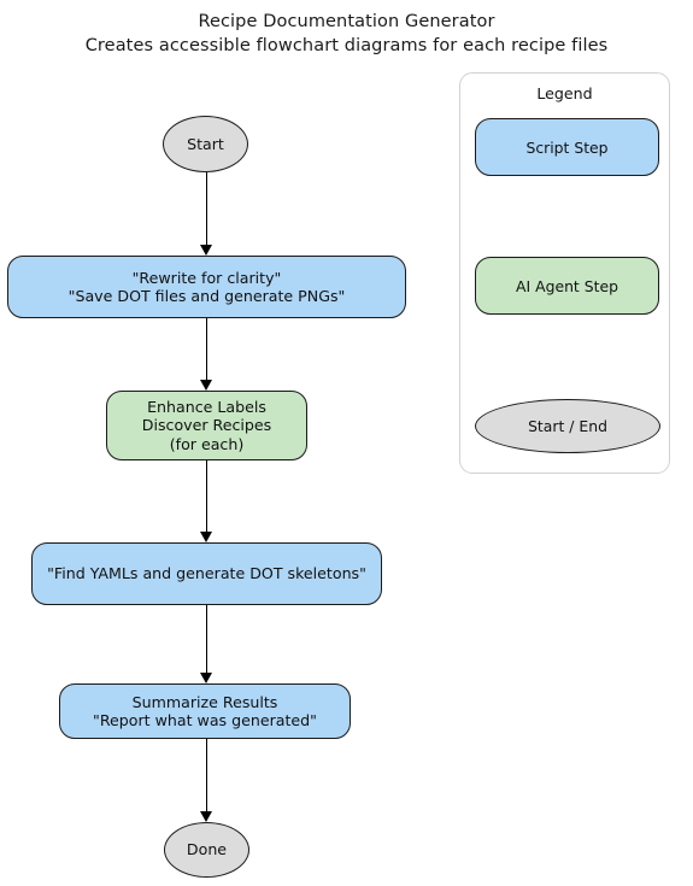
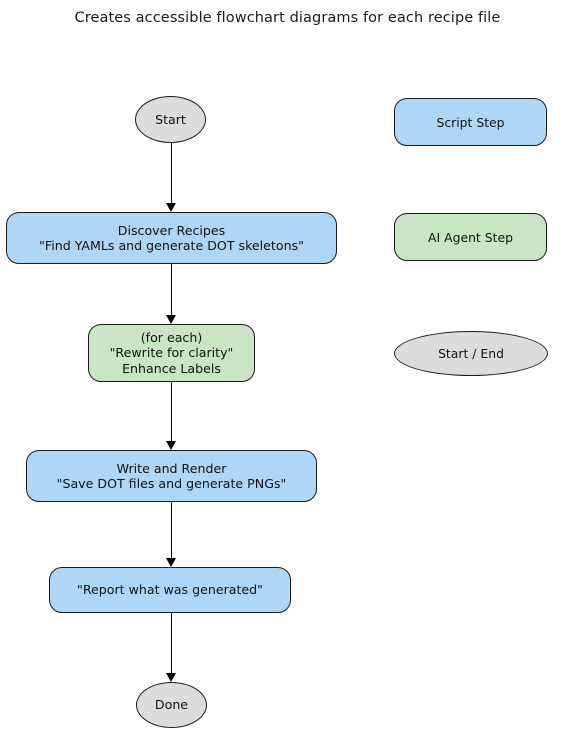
- Recipe Documentation Generator
- Creates accessible flowchart diagrams for each recipe files
+ Creates accessible flowchart diagrams for each recipe file
  Start
- "Rewrite for clarity"
+ Discover Recipes
- "Save DOT files and generate PNGs"
+ "Find YAMLs and generate DOT skeletons"
- Enhance Labels
+ (for each)
- Discover Recipes
+ "Rewrite for clarity"
- (for each)
+ Enhance Labels
+ Write and Render
- "Find YAMLs and generate DOT skeletons"
+ "Save DOT files and generate PNGs"
- Summarize Results
  "Report what was generated"
  Done
- Legend
  Script Step
  AI Agent Step
  Start / End
